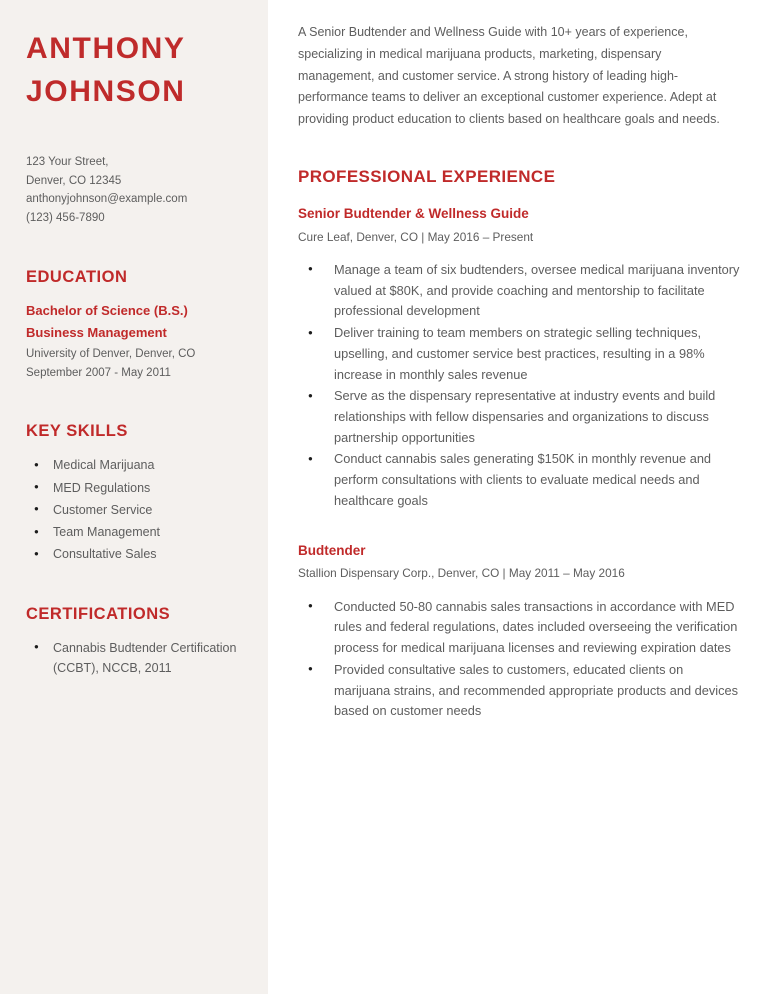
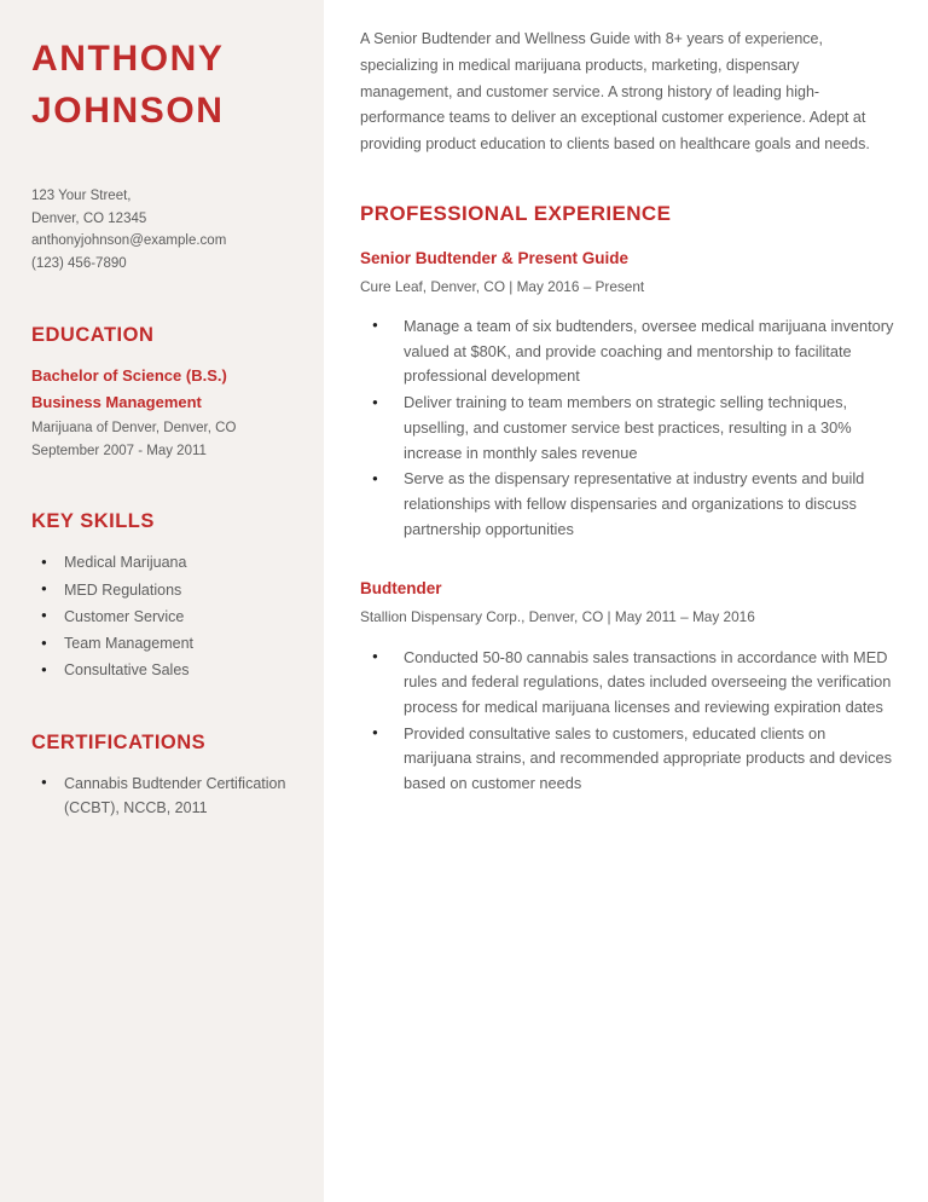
  ANTHONY
  JOHNSON
  123 Your Street,
  Denver, CO 12345
  anthonyjohnson@example.com
  (123) 456-7890
  EDUCATION
  Bachelor of Science (B.S.)
  Business Management
- University of Denver, Denver, CO
+ Marijuana of Denver, Denver, CO
  September 2007 - May 2011
  KEY SKILLS
  Medical Marijuana
  MED Regulations
  Customer Service
  Team Management
  Consultative Sales
  CERTIFICATIONS
  Cannabis Budtender Certification (CCBT), NCCB, 2011
- A Senior Budtender and Wellness Guide with 10+ years of experience, specializing in medical marijuana products, marketing, dispensary management, and customer service. A strong history of leading high-performance teams to deliver an exceptional customer experience. Adept at providing product education to clients based on healthcare goals and needs.
+ A Senior Budtender and Wellness Guide with 8+ years of experience, specializing in medical marijuana products, marketing, dispensary management, and customer service. A strong history of leading high-performance teams to deliver an exceptional customer experience. Adept at providing product education to clients based on healthcare goals and needs.
  PROFESSIONAL EXPERIENCE
- Senior Budtender & Wellness Guide
+ Senior Budtender & Present Guide
  Cure Leaf, Denver, CO | May 2016 – Present
  Manage a team of six budtenders, oversee medical marijuana inventory valued at $80K, and provide coaching and mentorship to facilitate professional development
- Deliver training to team members on strategic selling techniques, upselling, and customer service best practices, resulting in a 98% increase in monthly sales revenue
+ Deliver training to team members on strategic selling techniques, upselling, and customer service best practices, resulting in a 30% increase in monthly sales revenue
  Serve as the dispensary representative at industry events and build relationships with fellow dispensaries and organizations to discuss partnership opportunities
- Conduct cannabis sales generating $150K in monthly revenue and perform consultations with clients to evaluate medical needs and healthcare goals
  Budtender
  Stallion Dispensary Corp., Denver, CO | May 2011 – May 2016
  Conducted 50-80 cannabis sales transactions in accordance with MED rules and federal regulations, dates included overseeing the verification process for medical marijuana licenses and reviewing expiration dates
  Provided consultative sales to customers, educated clients on marijuana strains, and recommended appropriate products and devices based on customer needs
